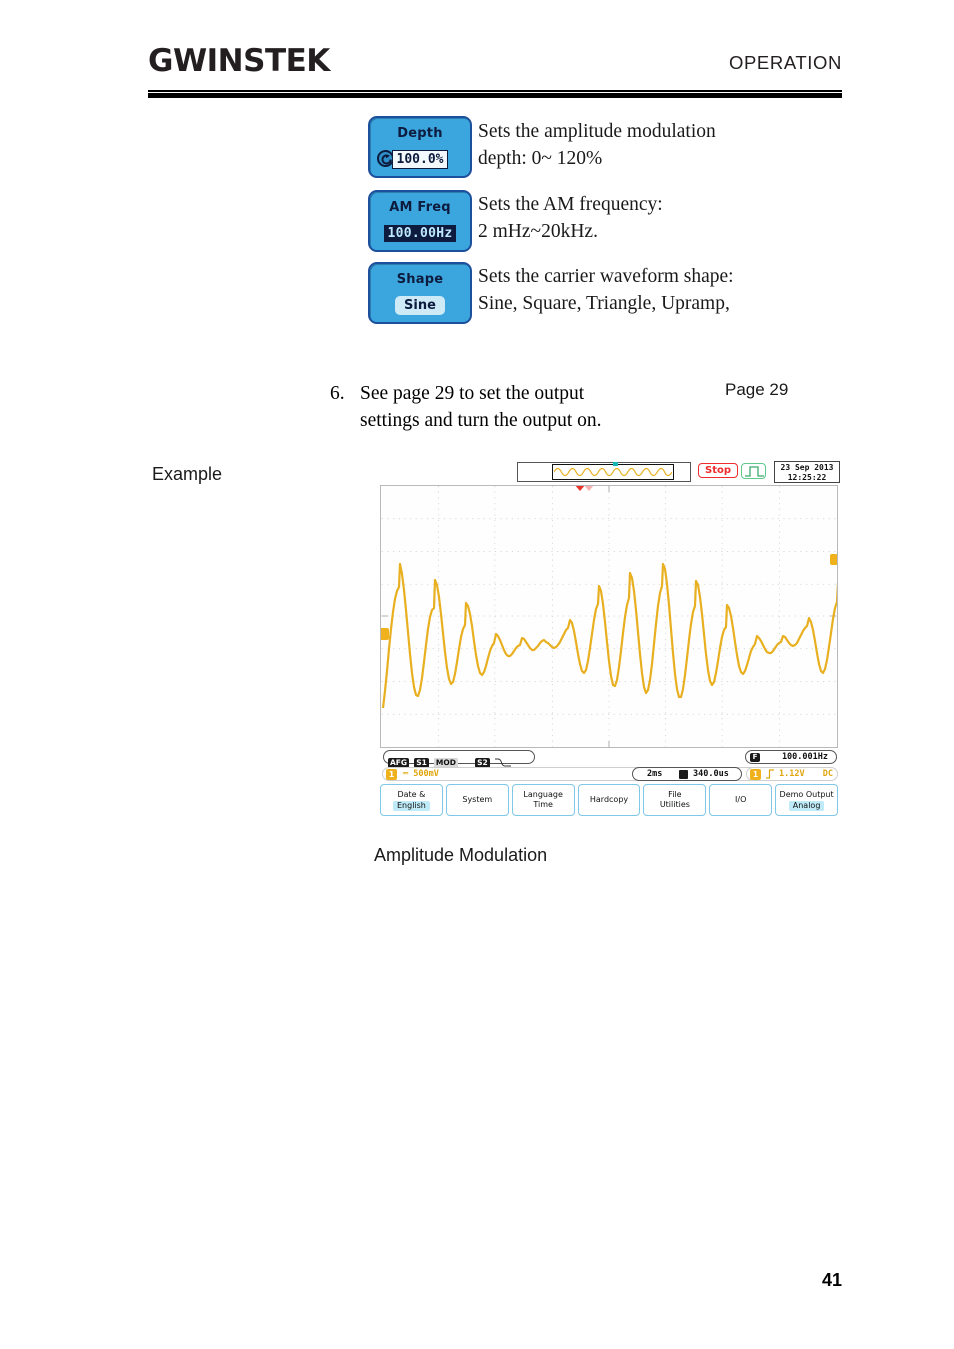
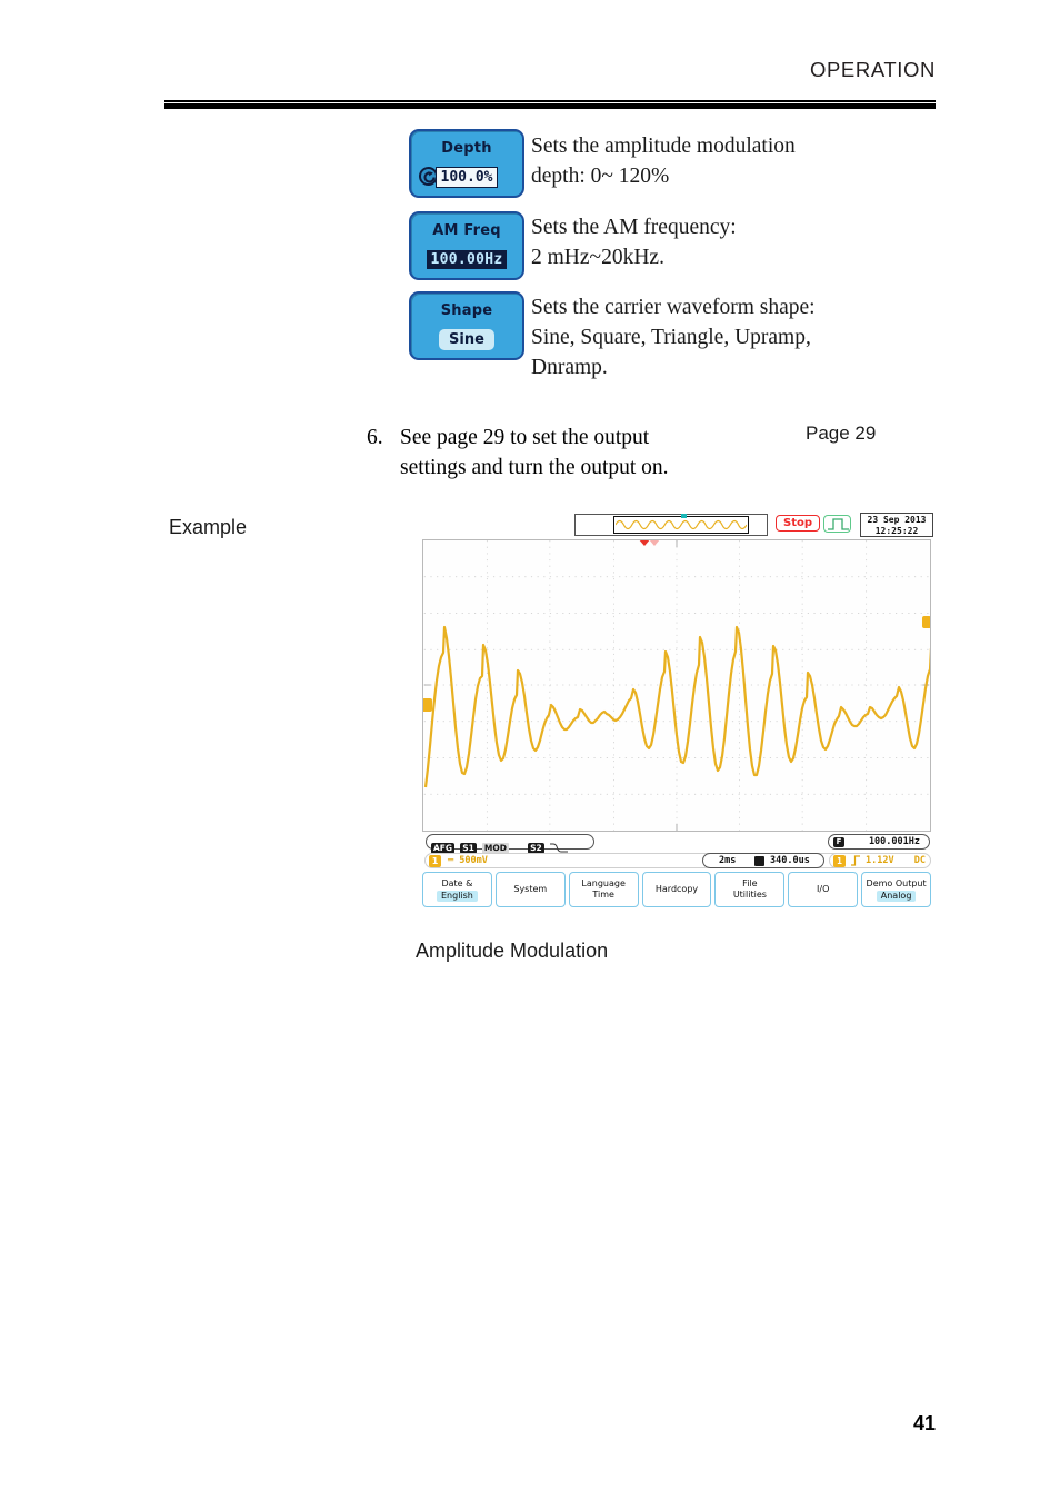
- GWINSTEK
  OPERATION
  Depth
  100.0%
  Sets the amplitude modulation
  depth: 0~ 120%
  AM Freq
  100.00Hz
  Sets the AM frequency:
  2 mHz~20kHz.
  Shape
  Sine
  Sets the carrier waveform shape:
  Sine, Square, Triangle, Upramp,
+ Dnramp.
  6.
  See page 29 to set the output
  settings and turn the output on.
  Page 29
  Example
  Stop
  23 Sep 2013
  12:25:22
  AFG S1 MOD S2
  F
  100.001Hz
  1
  ═ 500mV
  2ms
  340.0us
  1
  1.12V
  DC
  Date &
  English
  System
  Language
  Time
  Hardcopy
  File
  Utilities
  I/O
  Demo Output
  Analog
  Amplitude Modulation
  41
